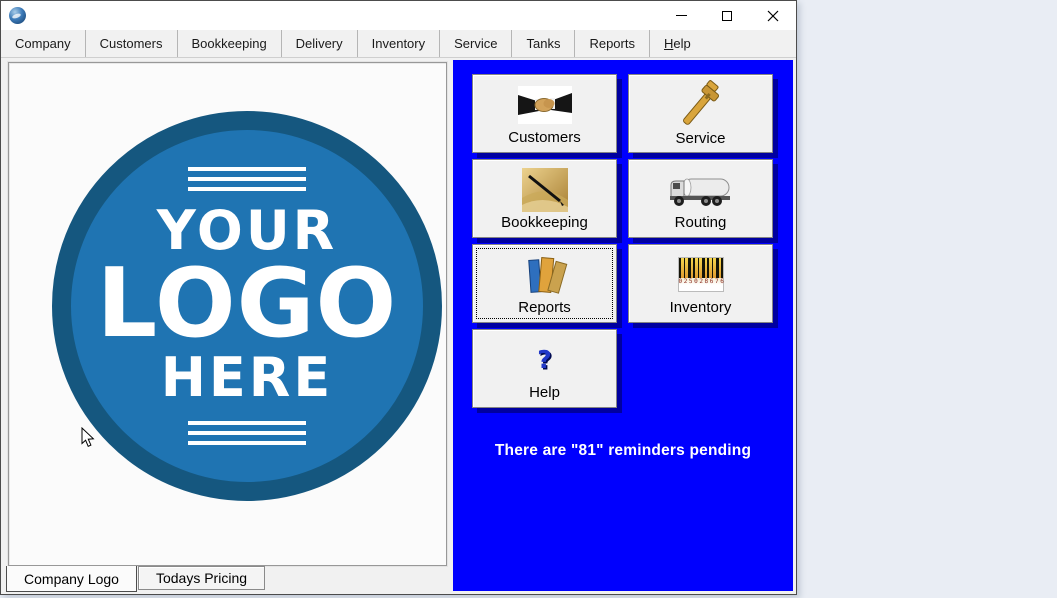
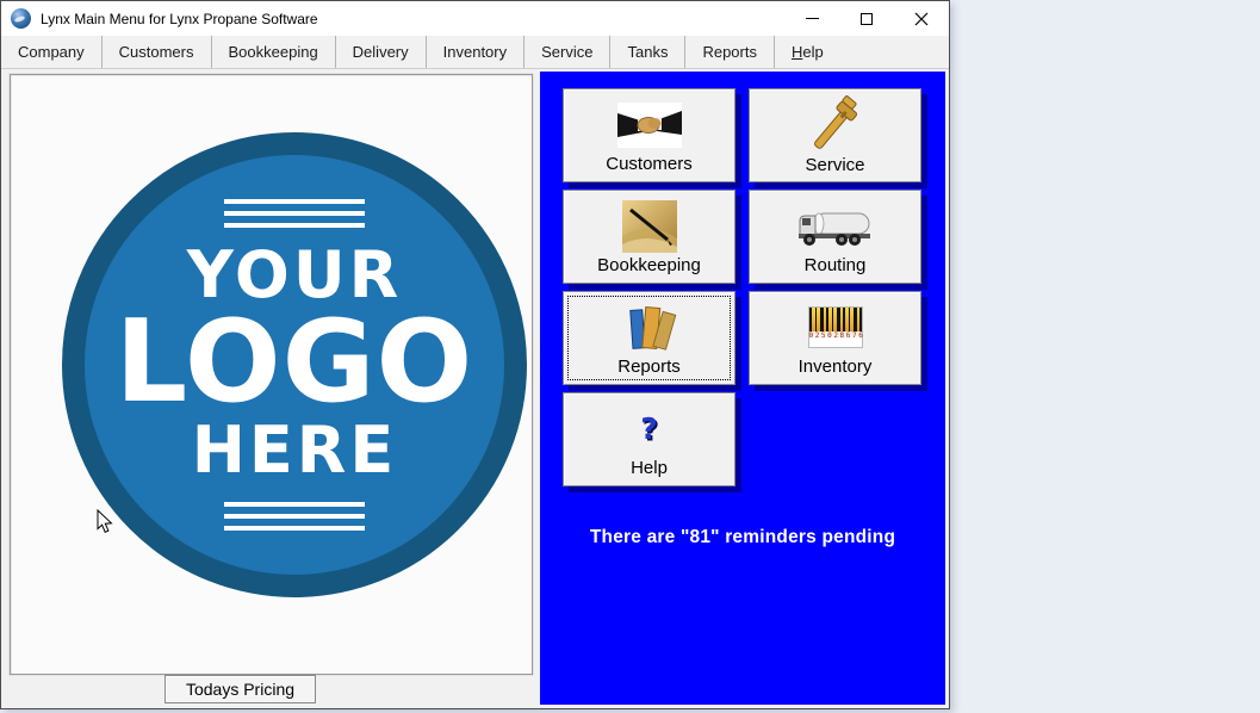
+ Lynx Main Menu for Lynx Propane Software
  Company
  Customers
  Bookkeeping
  Delivery
  Inventory
  Service
  Tanks
  Reports
  Help
  YOUR
  LOGO
  HERE
- Company Logo
  Todays Pricing
  Customers
  Service
  Bookkeeping
  Routing
  Reports
  Inventory
  ?
  Help
  There are "81" reminders pending
